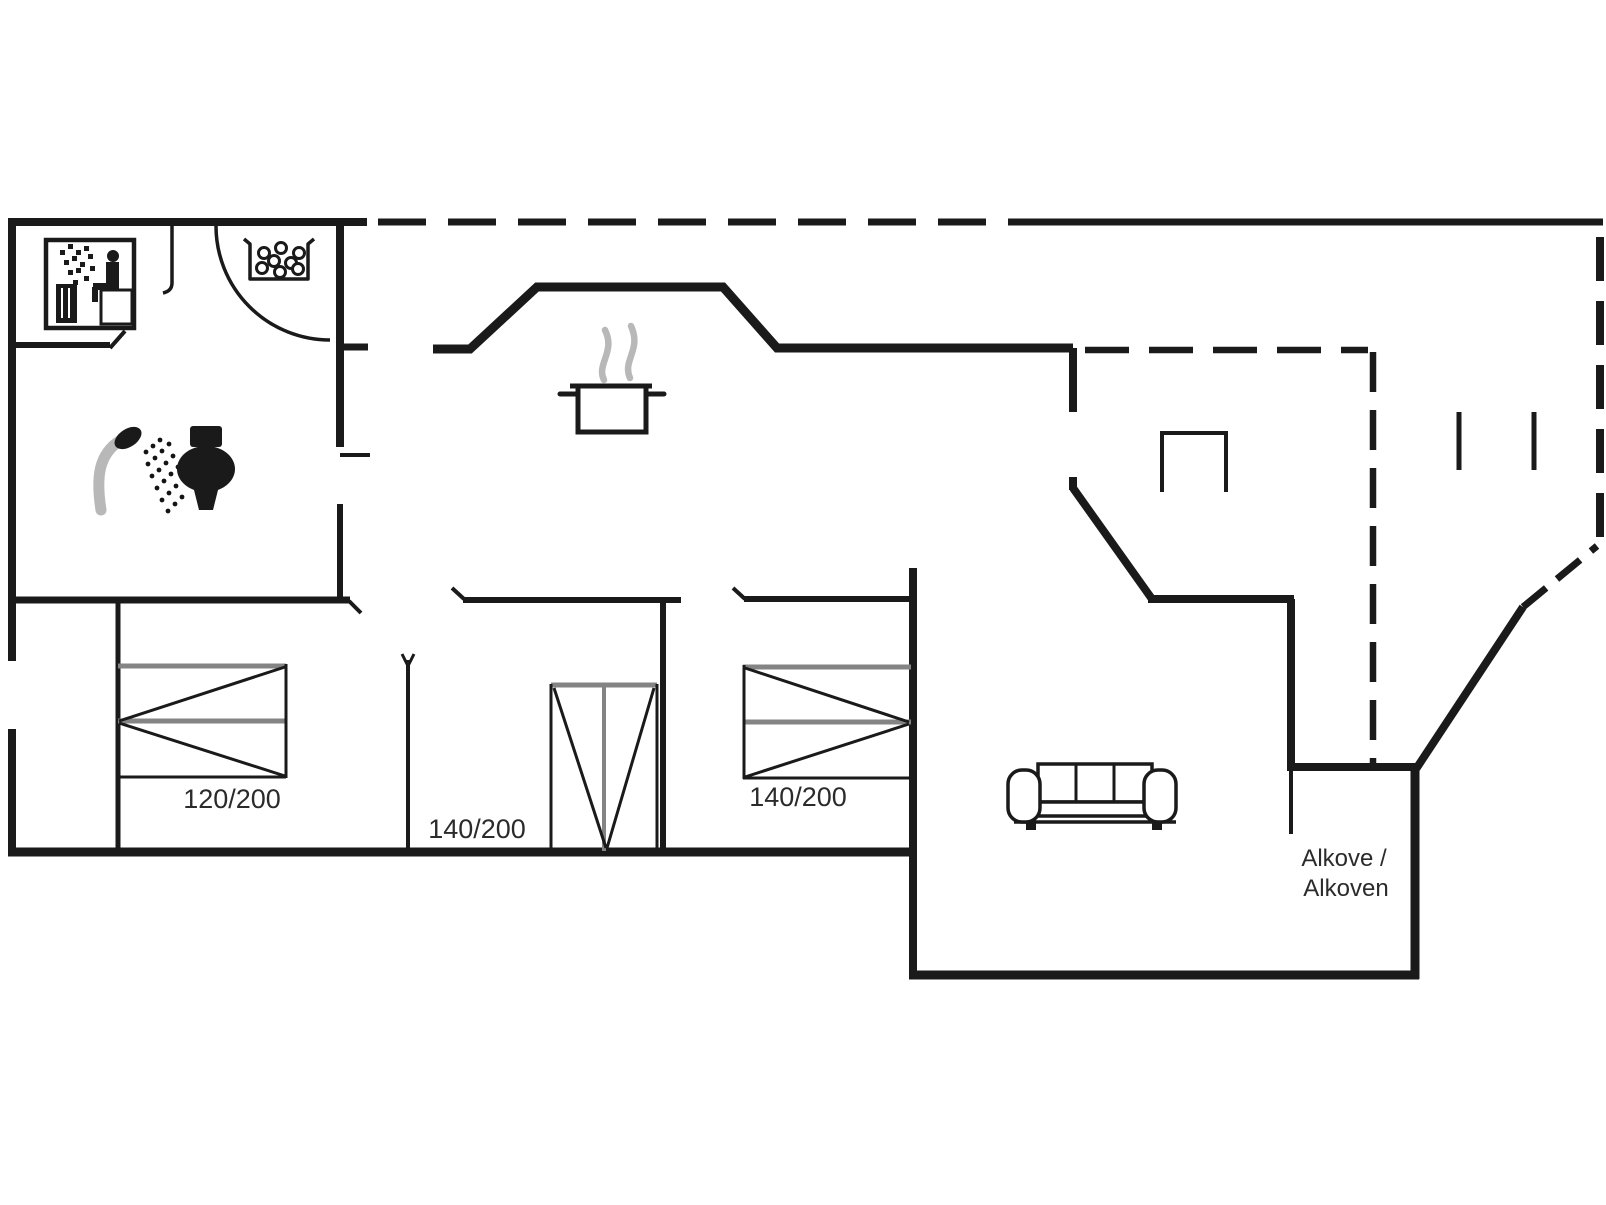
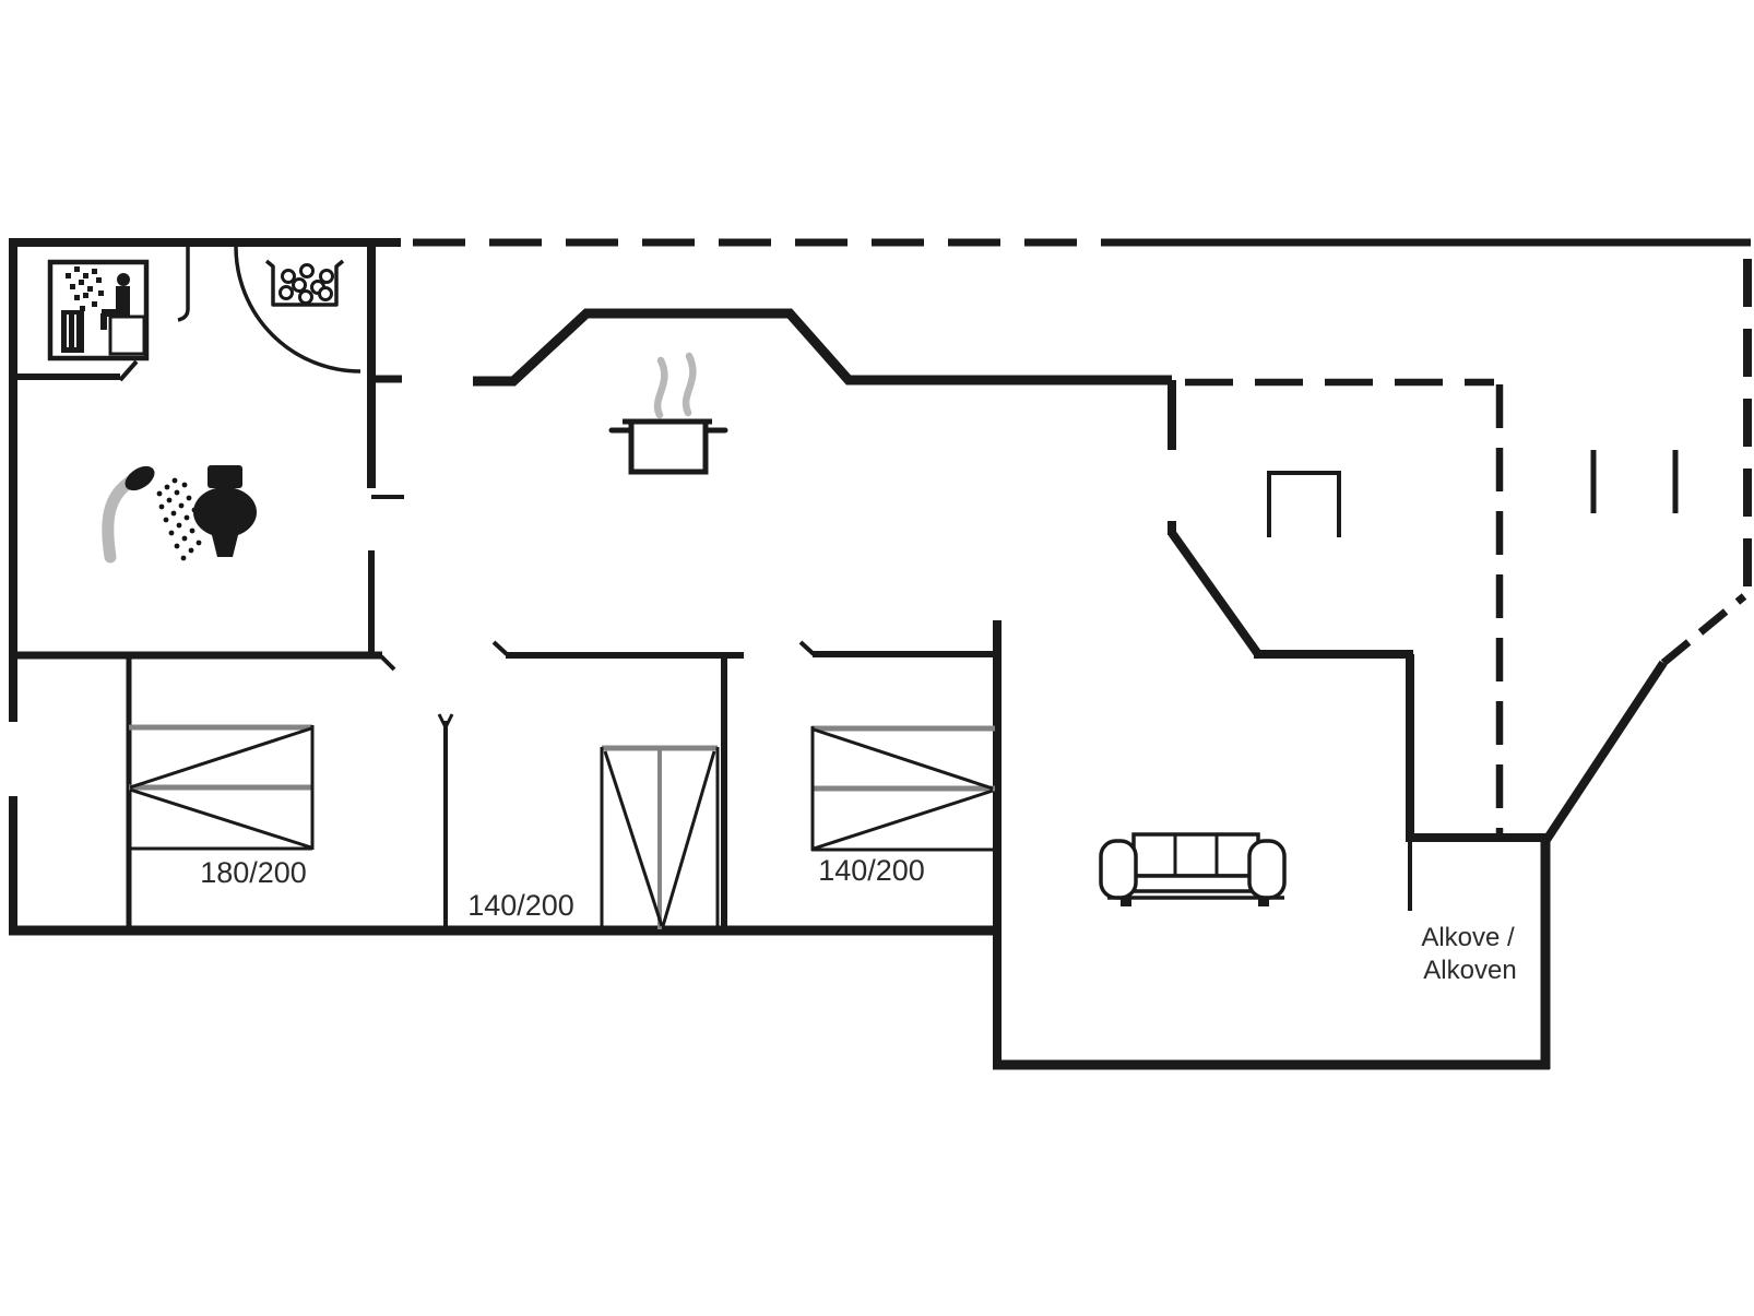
- 120/200
+ 180/200
  140/200
  140/200
  Alkove /
  Alkoven
